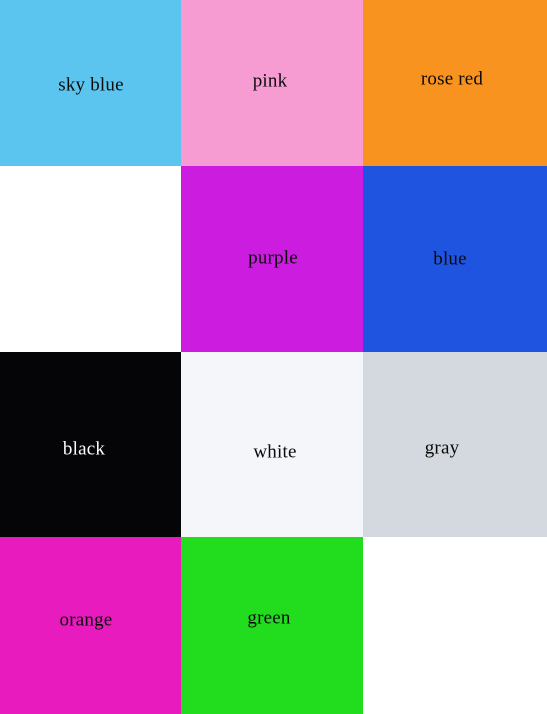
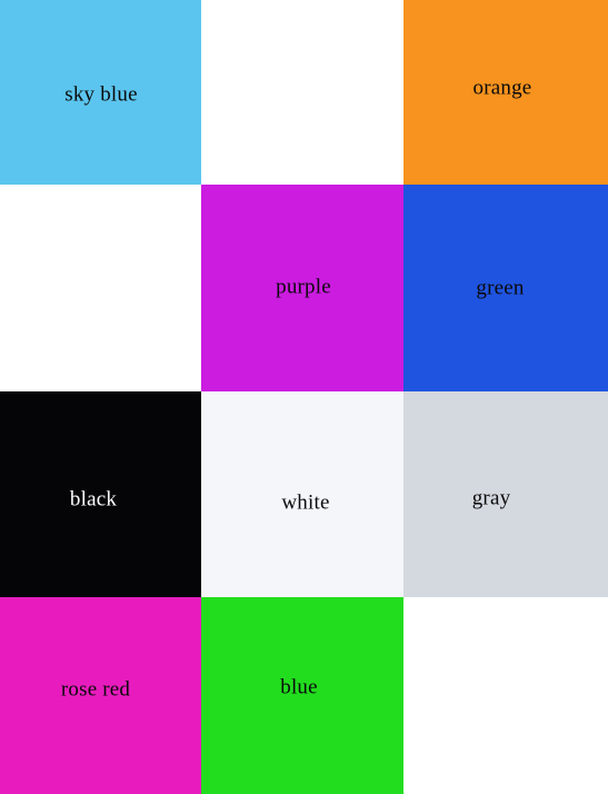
  sky blue
- pink
- rose red
+ orange
  purple
- blue
+ green
  black
  white
  gray
- orange
+ rose red
- green
+ blue
